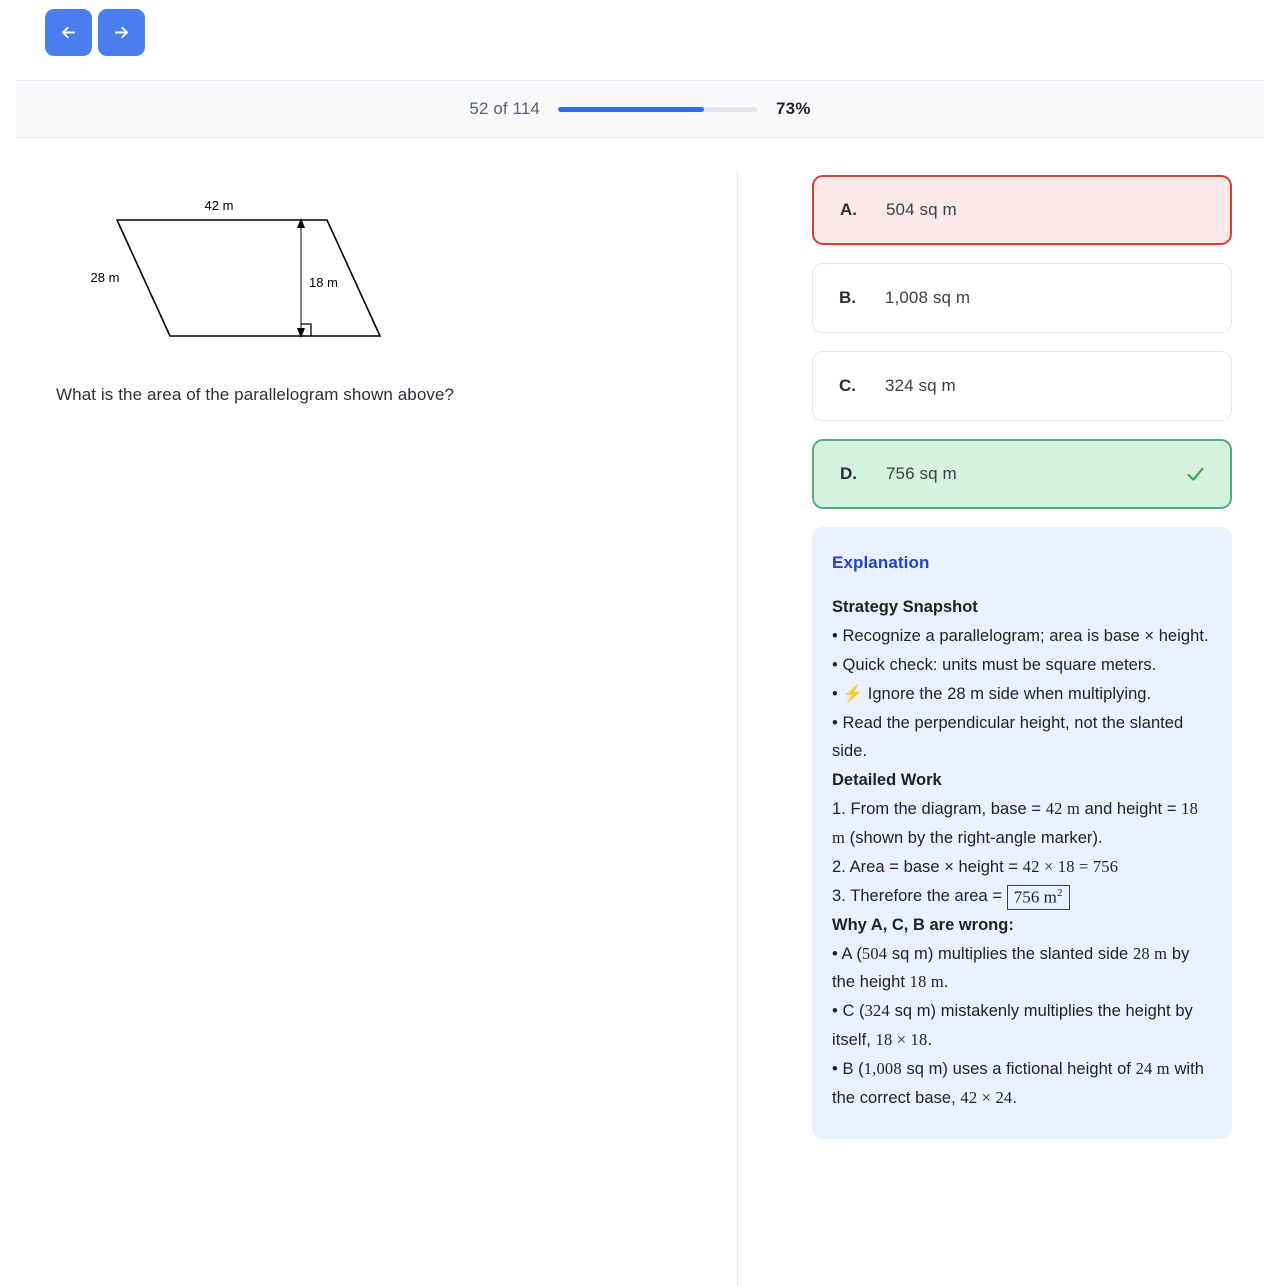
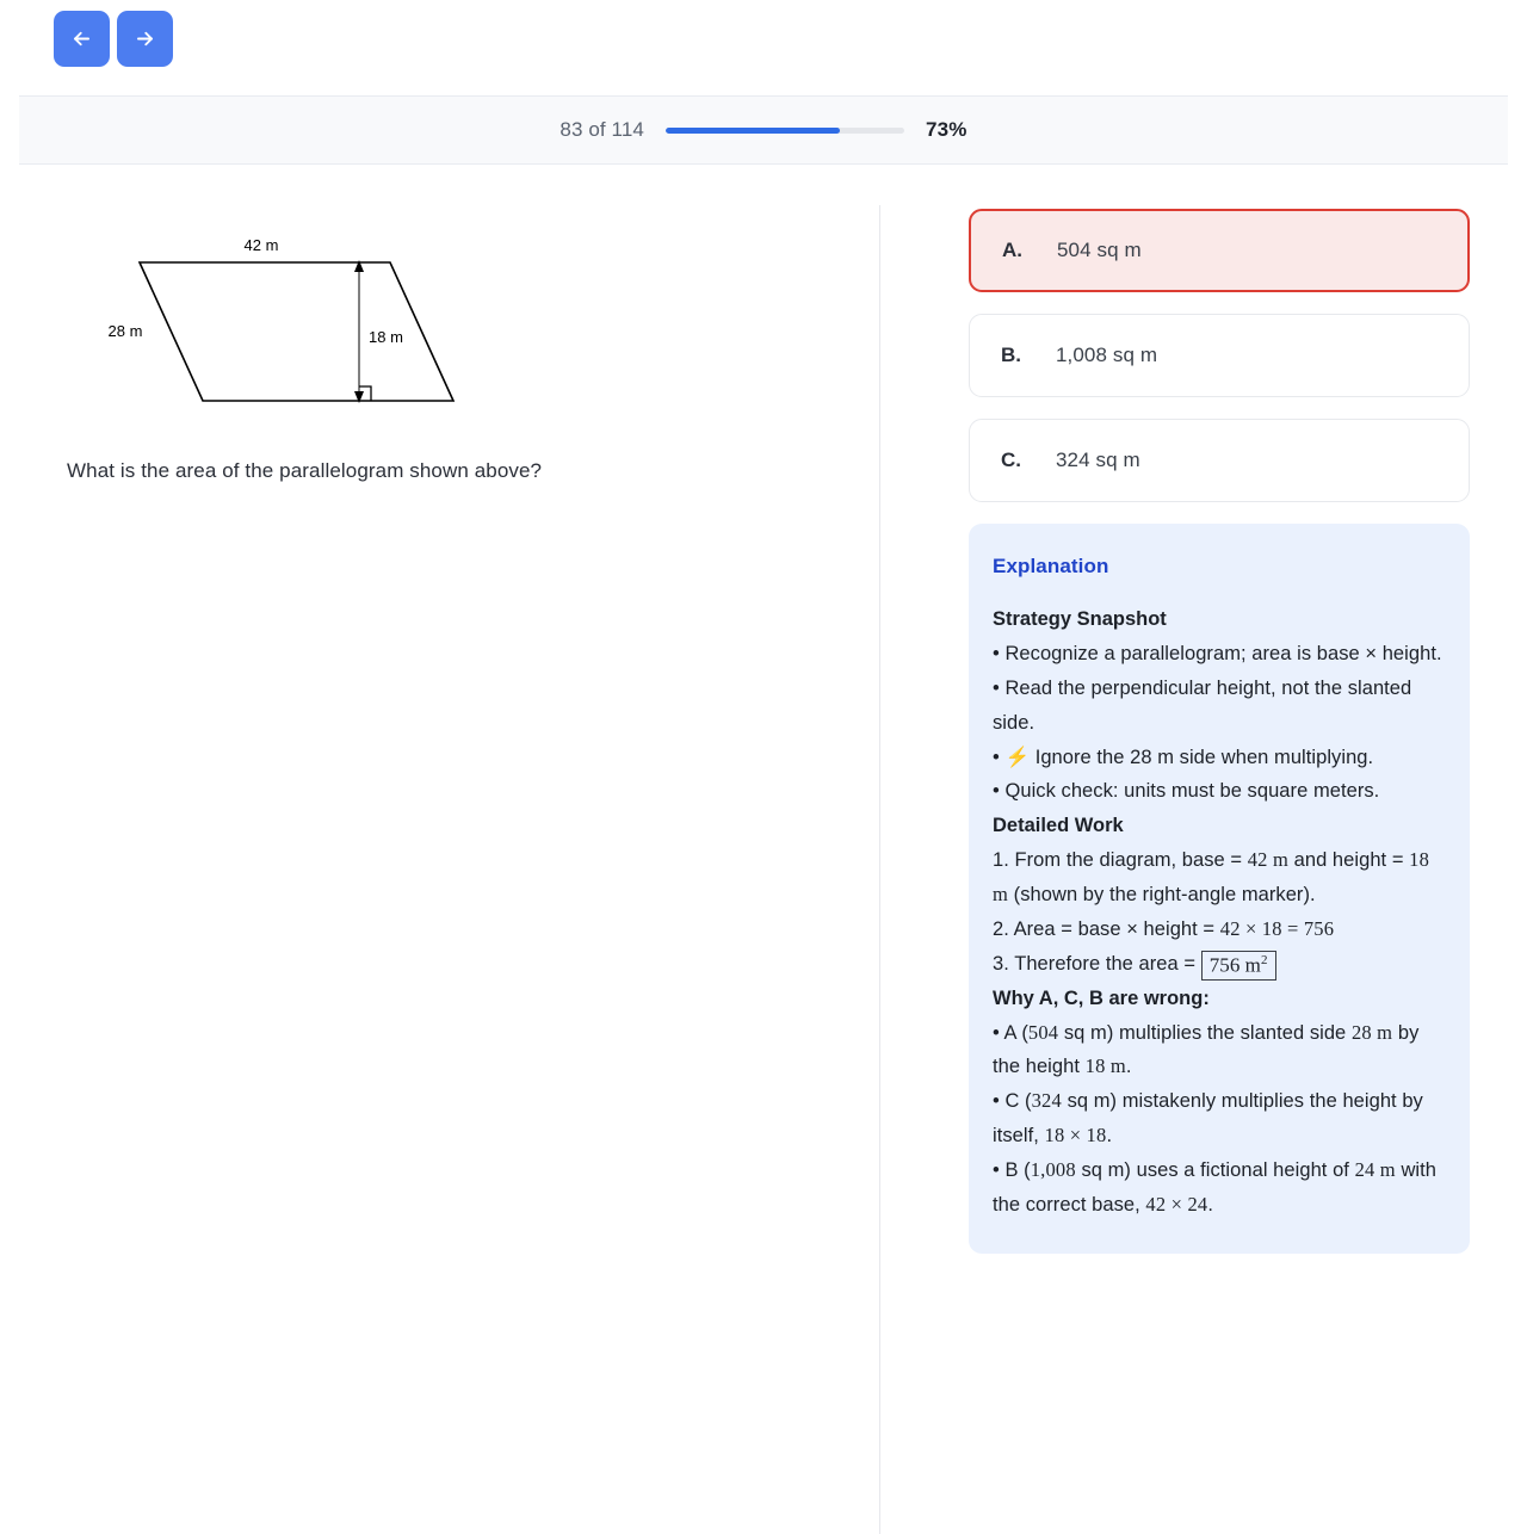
- 52 of 114
+ 83 of 114
  73%
  42 m
  28 m
  18 m
  What is the area of the parallelogram shown above?
  A.
  504 sq m
  B.
  1,008 sq m
  C.
  324 sq m
- D.
- 756 sq m
  Explanation
  Strategy Snapshot
  • Recognize a parallelogram; area is base × height.
- • Quick check: units must be square meters.
+ • Read the perpendicular height, not the slanted side.
  • ⚡ Ignore the 28 m side when multiplying.
- • Read the perpendicular height, not the slanted side.
+ • Quick check: units must be square meters.
  Detailed Work
  1. From the diagram, base = 42 m and height = 18 m (shown by the right-angle marker).
  2. Area = base × height = 42 × 18 = 756
  3. Therefore the area = 756 m2
  Why A, C, B are wrong:
  • A (504 sq m) multiplies the slanted side 28 m by the height 18 m.
  • C (324 sq m) mistakenly multiplies the height by itself, 18 × 18.
  • B (1,008 sq m) uses a fictional height of 24 m with the correct base, 42 × 24.
